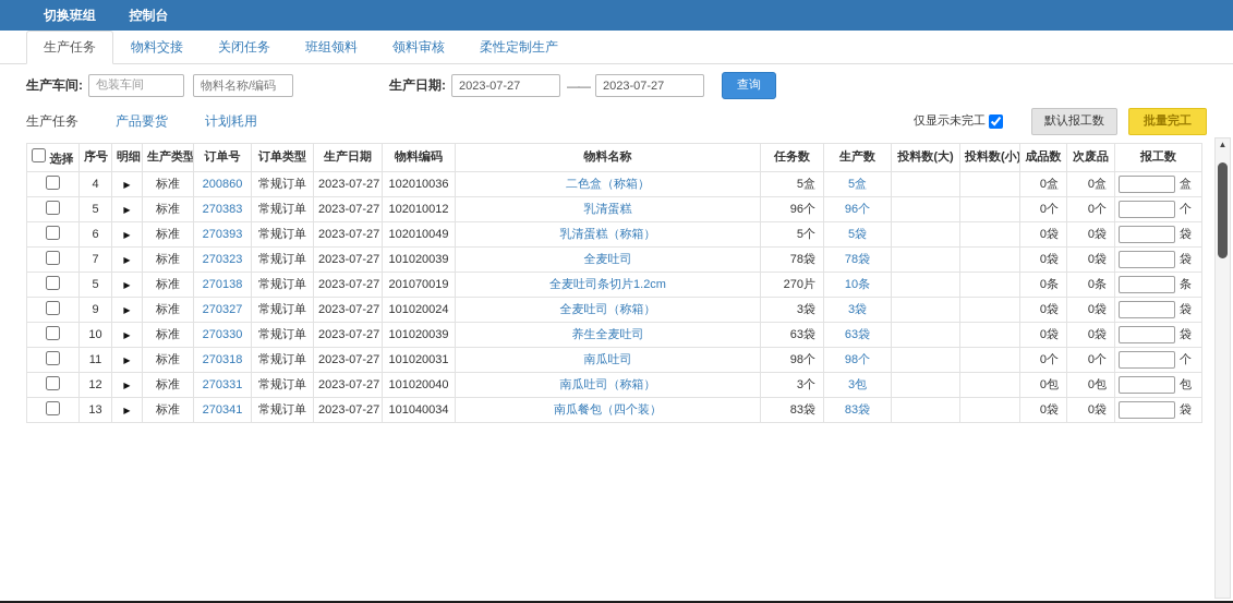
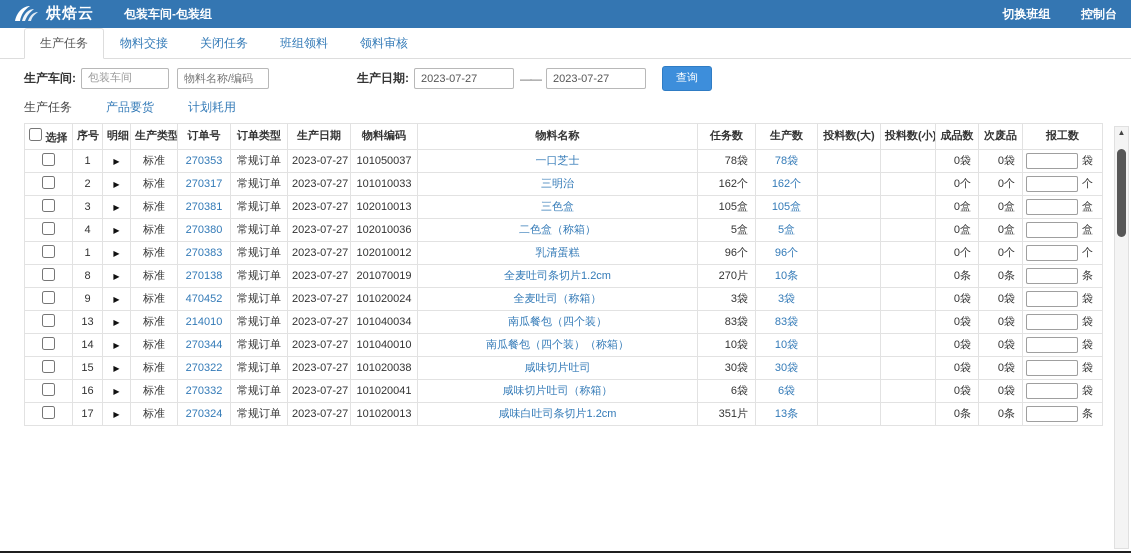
+ 烘焙云
+ 包装车间-包装组
  切换班组 控制台
  生产任务
  物料交接
  关闭任务
  班组领料
  领料审核
- 柔性定制生产
  生产车间:
  包装车间
  物料名称/编码
  生产日期:
  2023-07-27
  ——
  2023-07-27
  查询
  生产任务
  产品要货
  计划耗用
- 仅显示未完工
- 默认报工数
- 批量完工
  选择	序号	明细	生产类型	订单号	订单类型	生产日期	物料编码	物料名称	任务数	生产数	投料数(大)	投料数(小)	成品数	次废品	报工数
+ 	1	▶	标准	270353	常规订单	2023-07-27	101050037	一口芝士	78袋	78袋			0袋	0袋	袋
+ 	2	▶	标准	270317	常规订单	2023-07-27	101010033	三明治	162个	162个			0个	0个	个
+ 	3	▶	标准	270381	常规订单	2023-07-27	102010013	三色盒	105盒	105盒			0盒	0盒	盒
- 	4	▶	标准	200860	常规订单	2023-07-27	102010036	二色盒（称箱）	5盒	5盒			0盒	0盒	盒
+ 	4	▶	标准	270380	常规订单	2023-07-27	102010036	二色盒（称箱）	5盒	5盒			0盒	0盒	盒
- 	5	▶	标准	270383	常规订单	2023-07-27	102010012	乳清蛋糕	96个	96个			0个	0个	个
+ 	1	▶	标准	270383	常规订单	2023-07-27	102010012	乳清蛋糕	96个	96个			0个	0个	个
- 	6	▶	标准	270393	常规订单	2023-07-27	102010049	乳清蛋糕（称箱）	5个	5袋			0袋	0袋	袋
- 	7	▶	标准	270323	常规订单	2023-07-27	101020039	全麦吐司	78袋	78袋			0袋	0袋	袋
- 	5	▶	标准	270138	常规订单	2023-07-27	201070019	全麦吐司条切片1.2cm	270片	10条			0条	0条	条
+ 	8	▶	标准	270138	常规订单	2023-07-27	201070019	全麦吐司条切片1.2cm	270片	10条			0条	0条	条
- 	9	▶	标准	270327	常规订单	2023-07-27	101020024	全麦吐司（称箱）	3袋	3袋			0袋	0袋	袋
+ 	9	▶	标准	470452	常规订单	2023-07-27	101020024	全麦吐司（称箱）	3袋	3袋			0袋	0袋	袋
- 	10	▶	标准	270330	常规订单	2023-07-27	101020039	养生全麦吐司	63袋	63袋			0袋	0袋	袋
- 	11	▶	标准	270318	常规订单	2023-07-27	101020031	南瓜吐司	98个	98个			0个	0个	个
- 	12	▶	标准	270331	常规订单	2023-07-27	101020040	南瓜吐司（称箱）	3个	3包			0包	0包	包
- 	13	▶	标准	270341	常规订单	2023-07-27	101040034	南瓜餐包（四个装）	83袋	83袋			0袋	0袋	袋
+ 	13	▶	标准	214010	常规订单	2023-07-27	101040034	南瓜餐包（四个装）	83袋	83袋			0袋	0袋	袋
+ 	14	▶	标准	270344	常规订单	2023-07-27	101040010	南瓜餐包（四个装）（称箱）	10袋	10袋			0袋	0袋	袋
+ 	15	▶	标准	270322	常规订单	2023-07-27	101020038	咸味切片吐司	30袋	30袋			0袋	0袋	袋
+ 	16	▶	标准	270332	常规订单	2023-07-27	101020041	咸味切片吐司（称箱）	6袋	6袋			0袋	0袋	袋
+ 	17	▶	标准	270324	常规订单	2023-07-27	101020013	咸味白吐司条切片1.2cm	351片	13条			0条	0条	条
  ▲
